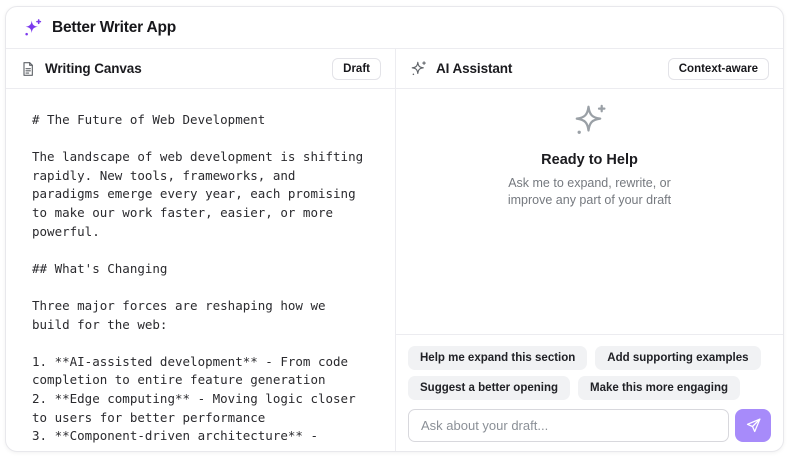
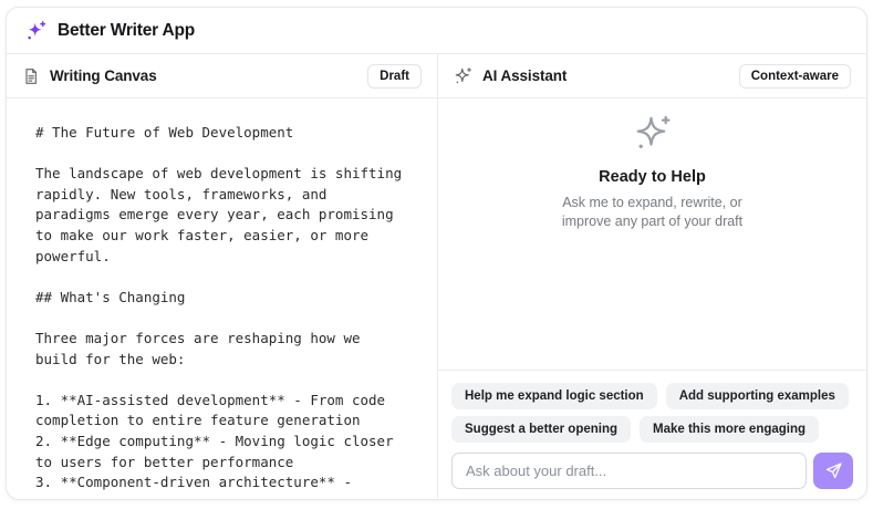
  Better Writer App
  Writing Canvas
  Draft
  # The Future of Web Development
  The landscape of web development is shifting
  rapidly. New tools, frameworks, and
  paradigms emerge every year, each promising
  to make our work faster, easier, or more
  powerful.
  ## What's Changing
  Three major forces are reshaping how we
  build for the web:
  1. **AI-assisted development** - From code
  completion to entire feature generation
  2. **Edge computing** - Moving logic closer
  to users for better performance
  3. **Component-driven architecture** -
  AI Assistant
  Context-aware
  Ready to Help
  Ask me to expand, rewrite, or
  improve any part of your draft
- Help me expand this section
+ Help me expand logic section
  Add supporting examples
  Suggest a better opening
  Make this more engaging
  Ask about your draft...
